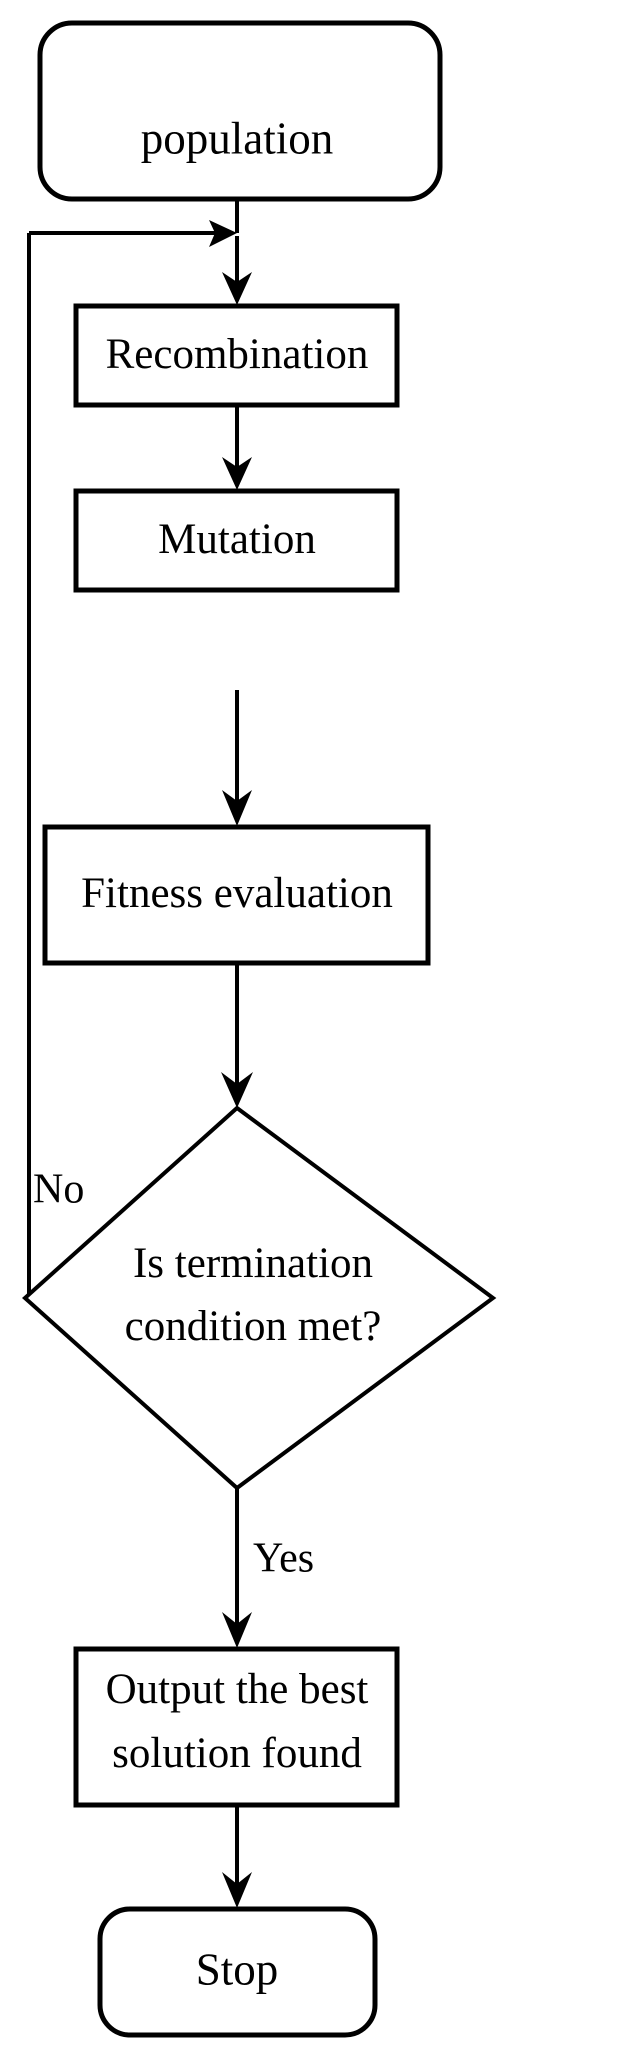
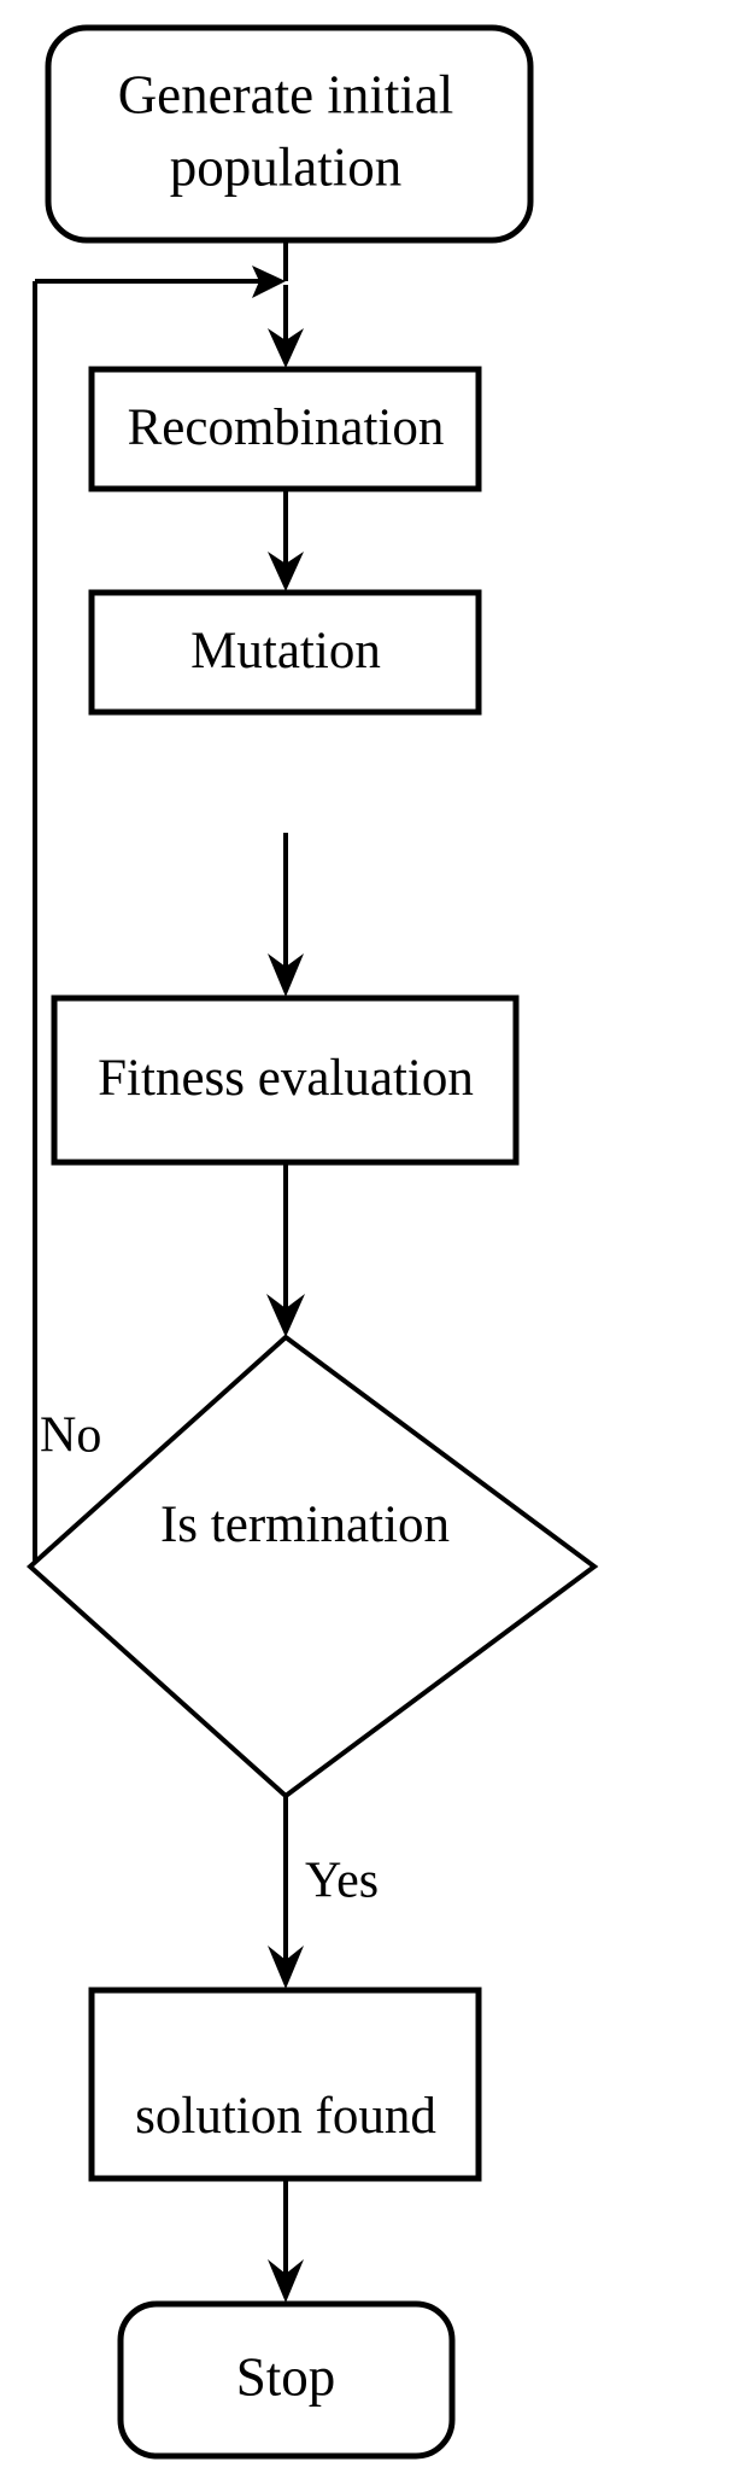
+ Generate initial
  population
  Recombination
  Mutation
  Fitness evaluation
  Is termination
- condition met?
- Output the best
  solution found
  Stop
  No
  Yes
